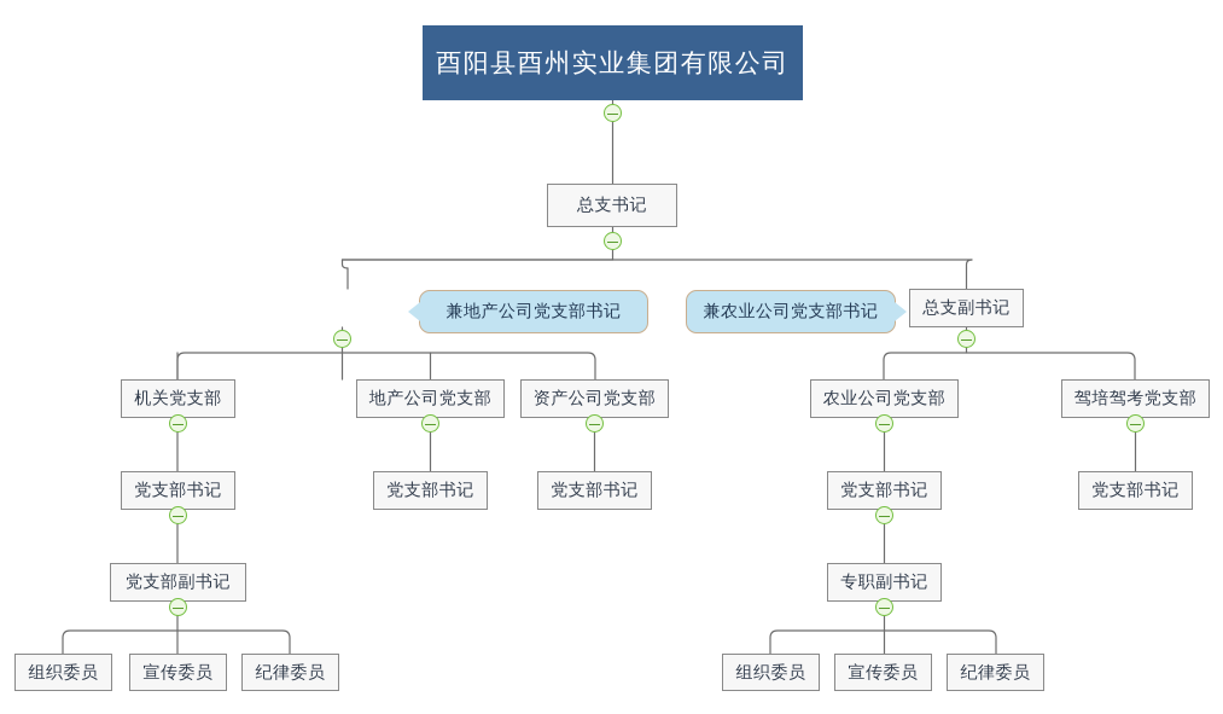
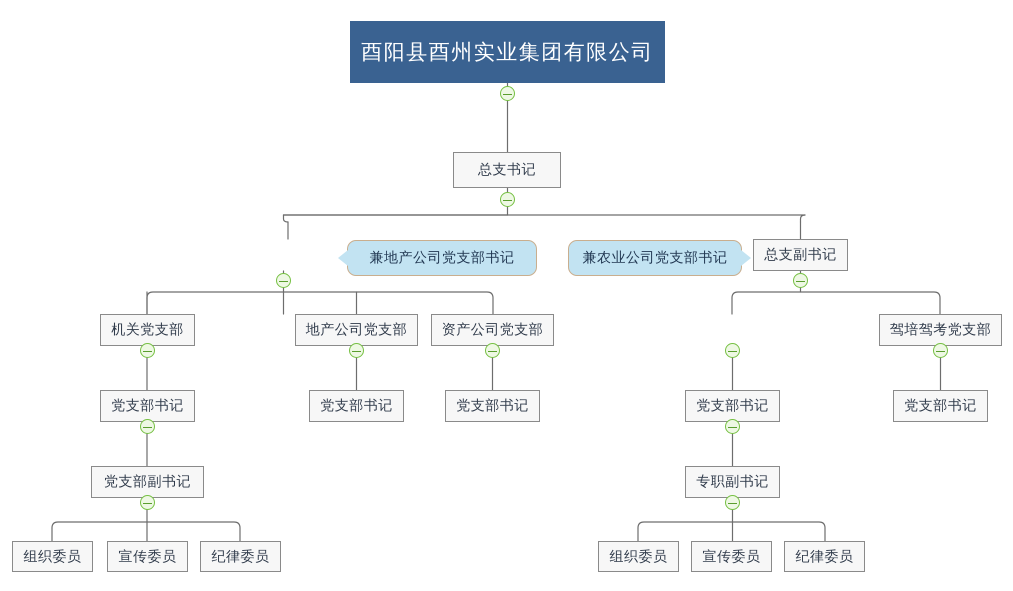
  酉阳县酉州实业集团有限公司
  总支书记
  总支副书记
  机关党支部
  地产公司党支部
  资产公司党支部
- 农业公司党支部
  驾培驾考党支部
  党支部书记
  党支部书记
  党支部书记
  党支部书记
  党支部书记
  党支部副书记
  专职副书记
  组织委员
  宣传委员
  纪律委员
  组织委员
  宣传委员
  纪律委员
  兼地产公司党支部书记
  兼农业公司党支部书记
